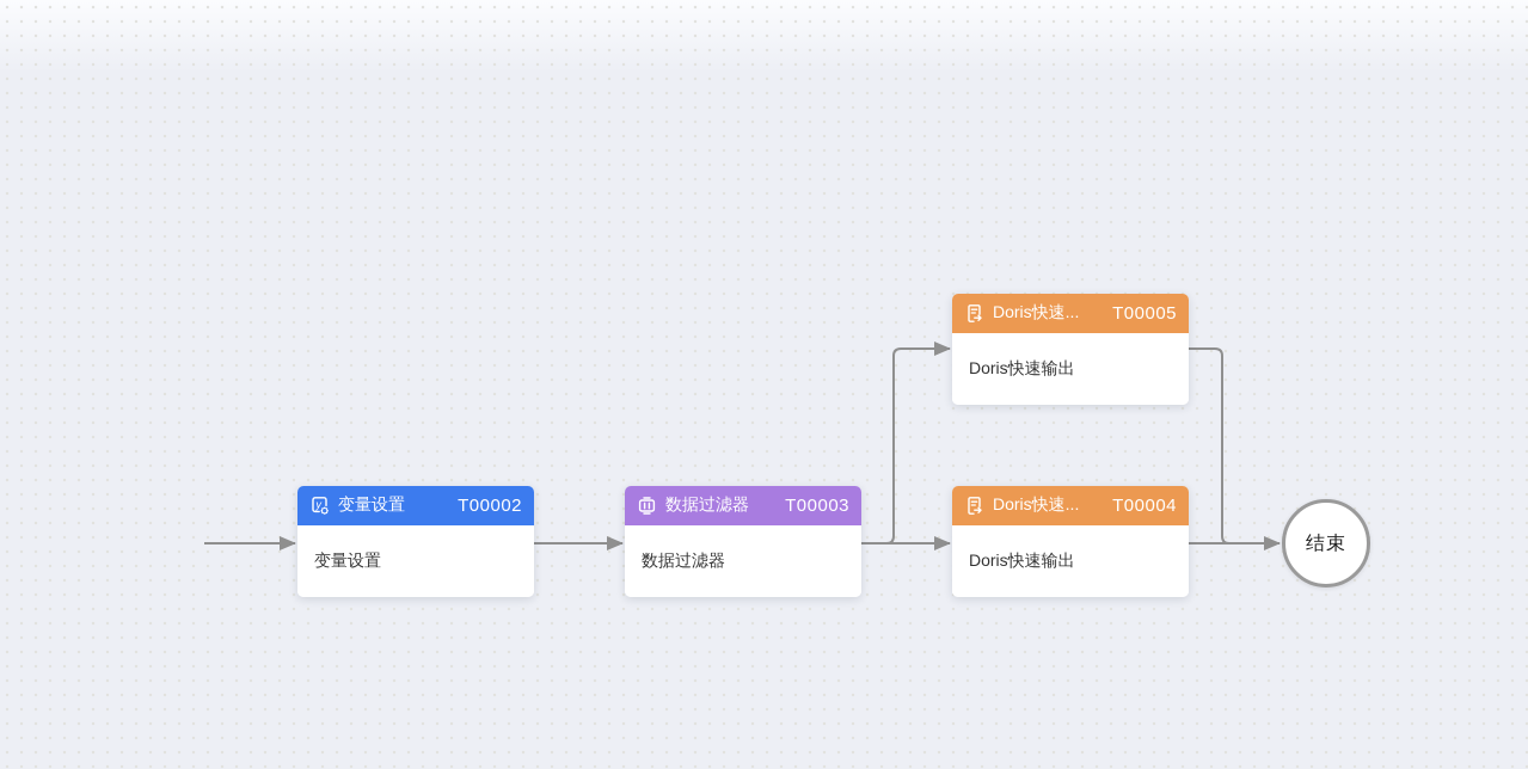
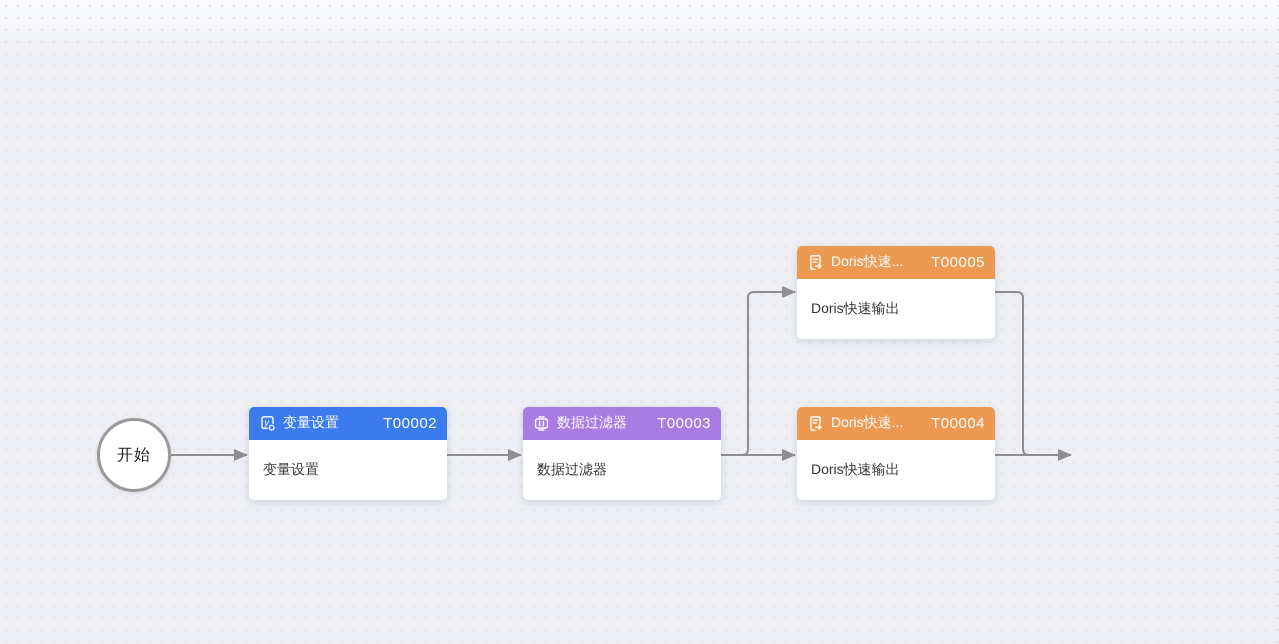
+ 开始
  y
  变量设置
  T00002
  变量设置
  数据过滤器
  T00003
  数据过滤器
  Doris快速...
  T00005
  Doris快速输出
  Doris快速...
  T00004
  Doris快速输出
- 结束
